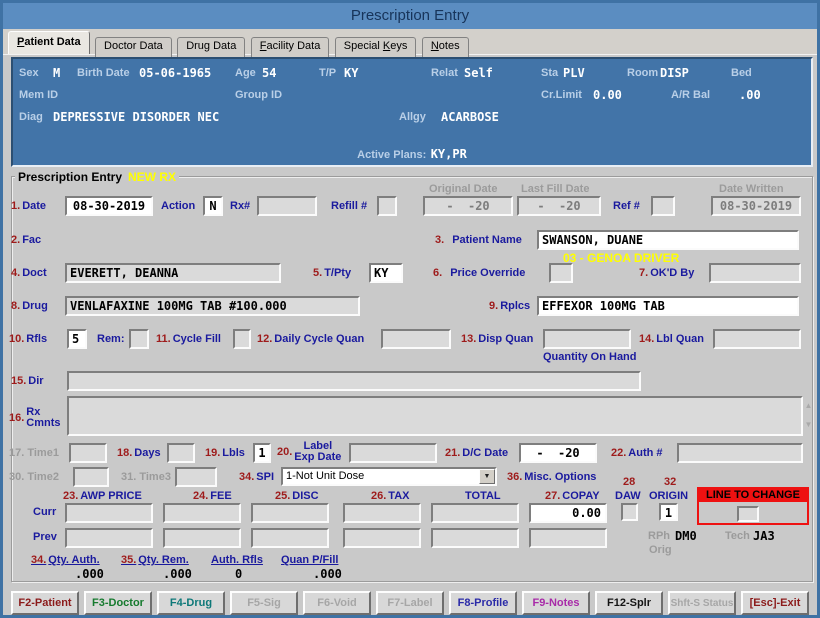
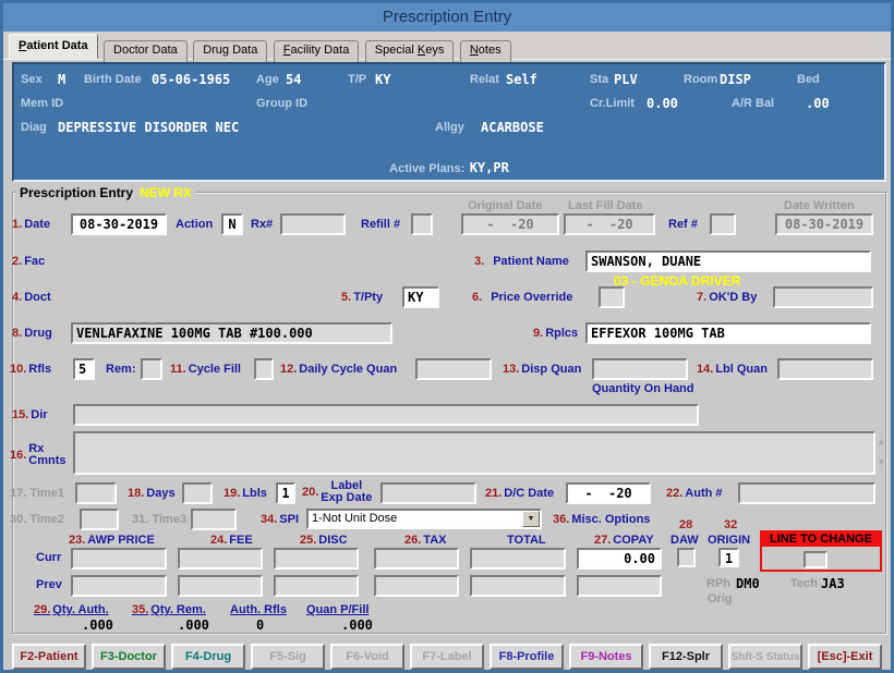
  Prescription Entry
  Patient Data Doctor Data Drug Data Facility Data Special Keys Notes
  Sex
  M
  Birth Date
  05-06-1965
  Age
  54
  T/P
  KY
  Relat
  Self
  Sta
  PLV
  Room
  DISP
  Bed
  Mem ID
  Group ID
  Cr.Limit
  0.00
  A/R Bal
  .00
  Diag
  DEPRESSIVE DISORDER NEC
  Allgy
  ACARBOSE
  Active Plans: KY,PR
  Prescription Entry
  NEW RX
  1. Date
  08-30-2019
  Action
  N
  Rx#
  Refill #
  Original Date
  - -20
  Last Fill Date
  - -20
  Ref #
  Date Written
  08-30-2019
  2. Fac
  3. Patient Name
  SWANSON, DUANE
  03 - GENOA DRIVER
  4. Doct
- EVERETT, DEANNA
  5. T/Pty
  KY
  6. Price Override
  7. OK'D By
  8. Drug
  VENLAFAXINE 100MG TAB #100.000
  9. Rplcs
  EFFEXOR 100MG TAB
  10. Rfls
  5
  Rem:
  11. Cycle Fill
  12. Daily Cycle Quan
  13. Disp Quan
  Quantity On Hand
  14. Lbl Quan
  15. Dir
  16.
  Rx
  Cmnts
  ▲
  ▼
  17. Time1
  18. Days
  19. Lbls
  1
  20.
  Label
  Exp Date
  21. D/C Date
  - -20
  22. Auth #
  30. Time2
  31. Time3
  34. SPI
  1-Not Unit Dose
  36. Misc. Options
  28
  32
  23. AWP PRICE
  24. FEE
  25. DISC
  26. TAX
  TOTAL
  27. COPAY
  DAW
  ORIGIN
  LINE TO CHANGE
  Curr
  0.00
  1
  Prev
  RPh
  DM0
  Tech
  JA3
  Orig
- 34. Qty. Auth.
+ 29. Qty. Auth.
  35. Qty. Rem.
  Auth. Rfls
  Quan P/Fill
  .000
  .000
  0
  .000
  F2-Patient
  F3-Doctor
  F4-Drug
  F5-Sig
  F6-Void
  F7-Label
  F8-Profile
  F9-Notes
  F12-Splr
  Shft-S Status
  [Esc]-Exit
